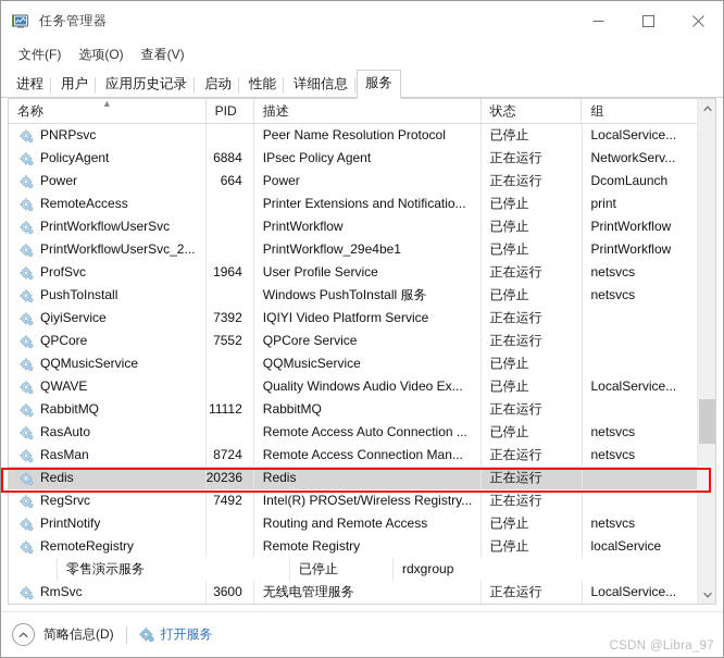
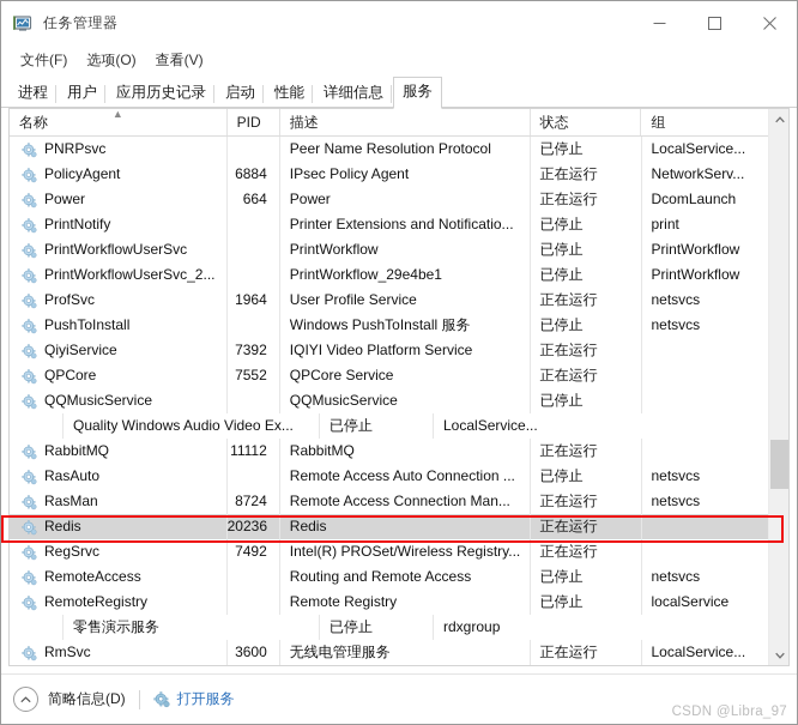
  任务管理器
  文件(F)
  选项(O)
  查看(V)
  进程
  用户
  应用历史记录
  启动
  性能
  详细信息
  服务
  ▲
  名称
  PID
  描述
  状态
  组
  PNRPsvc
  Peer Name Resolution Protocol
  已停止
  LocalService...
  PolicyAgent
  6884
  IPsec Policy Agent
  正在运行
  NetworkServ...
  Power
  664
  Power
  正在运行
  DcomLaunch
- RemoteAccess
+ PrintNotify
  Printer Extensions and Notificatio...
  已停止
  print
  PrintWorkflowUserSvc
  PrintWorkflow
  已停止
  PrintWorkflow
  PrintWorkflowUserSvc_2...
  PrintWorkflow_29e4be1
  已停止
  PrintWorkflow
  ProfSvc
  1964
  User Profile Service
  正在运行
  netsvcs
  PushToInstall
  Windows PushToInstall 服务
  已停止
  netsvcs
  QiyiService
  7392
  IQIYI Video Platform Service
  正在运行
  QPCore
  7552
  QPCore Service
  正在运行
  QQMusicService
  QQMusicService
  已停止
- QWAVE
  Quality Windows Audio Video Ex...
  已停止
  LocalService...
  RabbitMQ
  11112
  RabbitMQ
  正在运行
  RasAuto
  Remote Access Auto Connection ...
  已停止
  netsvcs
  RasMan
  8724
  Remote Access Connection Man...
  正在运行
  netsvcs
  Redis
  20236
  Redis
  正在运行
  RegSrvc
  7492
  Intel(R) PROSet/Wireless Registry...
  正在运行
- PrintNotify
+ RemoteAccess
  Routing and Remote Access
  已停止
  netsvcs
  RemoteRegistry
  Remote Registry
  已停止
  localService
  零售演示服务
  已停止
  rdxgroup
  RmSvc
  3600
  无线电管理服务
  正在运行
  LocalService...
  简略信息(D)
  打开服务
  CSDN @Libra_97
